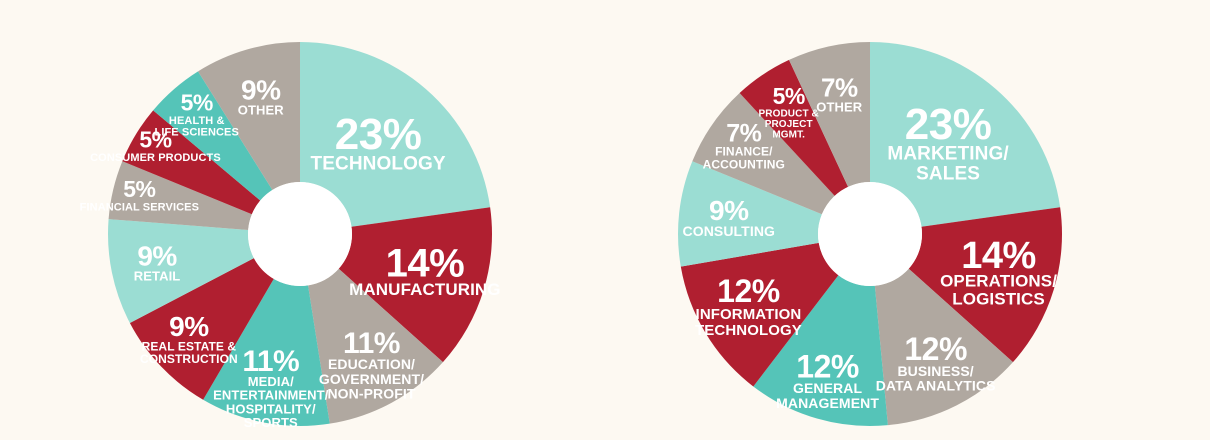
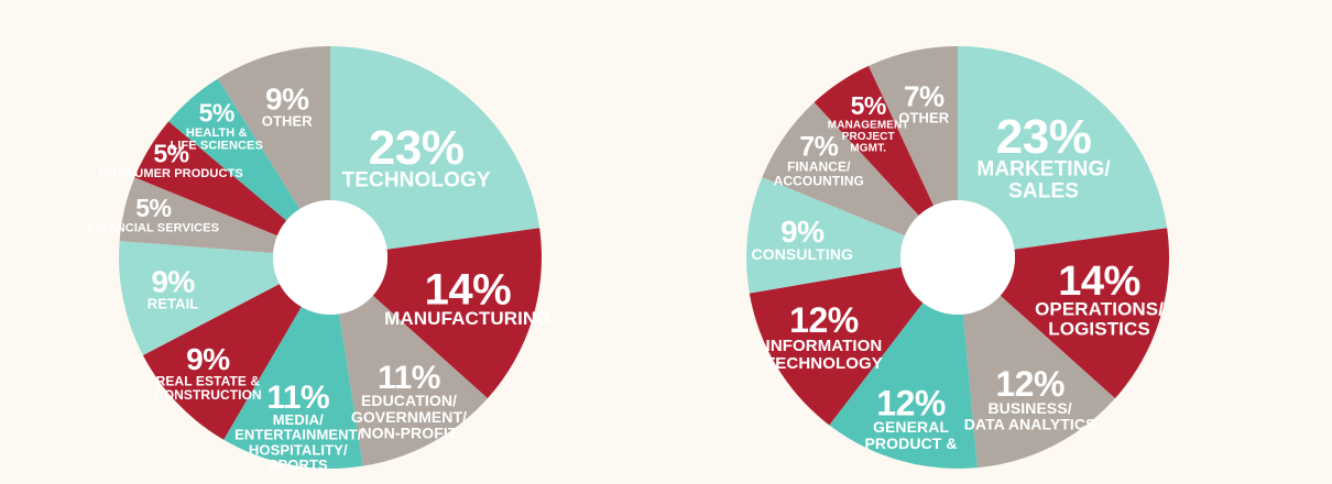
  23%
  TECHNOLOGY
  14%
  MANUFACTURING
  11%
  EDUCATION/ GOVERNMENT/ NON-PROFIT
  11%
  MEDIA/ ENTERTAINMENT/ HOSPITALITY/ SPORTS
  9%
  REAL ESTATE & CONSTRUCTION
  9%
  RETAIL
  5%
  FINANCIAL SERVICES
  5%
  CONSUMER PRODUCTS
  5%
  HEALTH & LIFE SCIENCES
  9%
  OTHER
  23%
  MARKETING/ SALES
  14%
  OPERATIONS/ LOGISTICS
  12%
  BUSINESS/ DATA ANALYTICS
  12%
- GENERAL MANAGEMENT
+ GENERAL PRODUCT &
  12%
  INFORMATION TECHNOLOGY
  9%
  CONSULTING
  7%
  FINANCE/ ACCOUNTING
  5%
- PRODUCT & PROJECT MGMT.
+ MANAGEMENT PROJECT MGMT.
  7%
  OTHER
